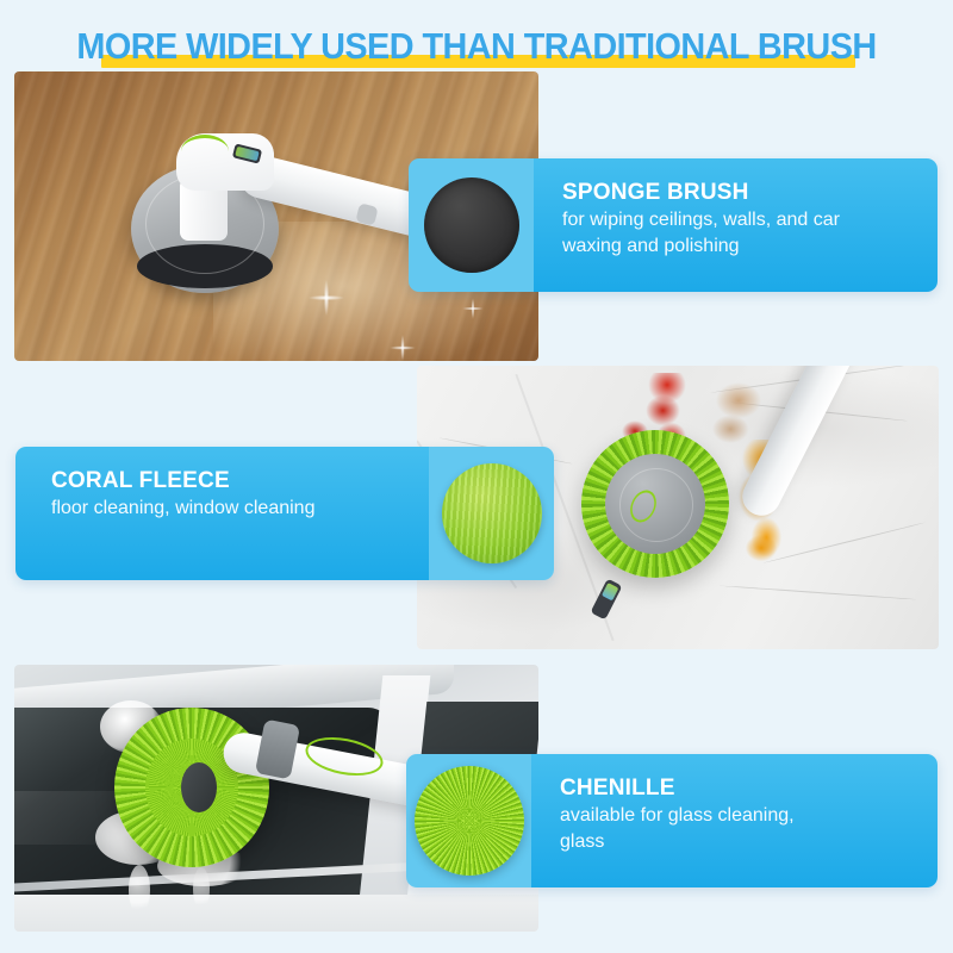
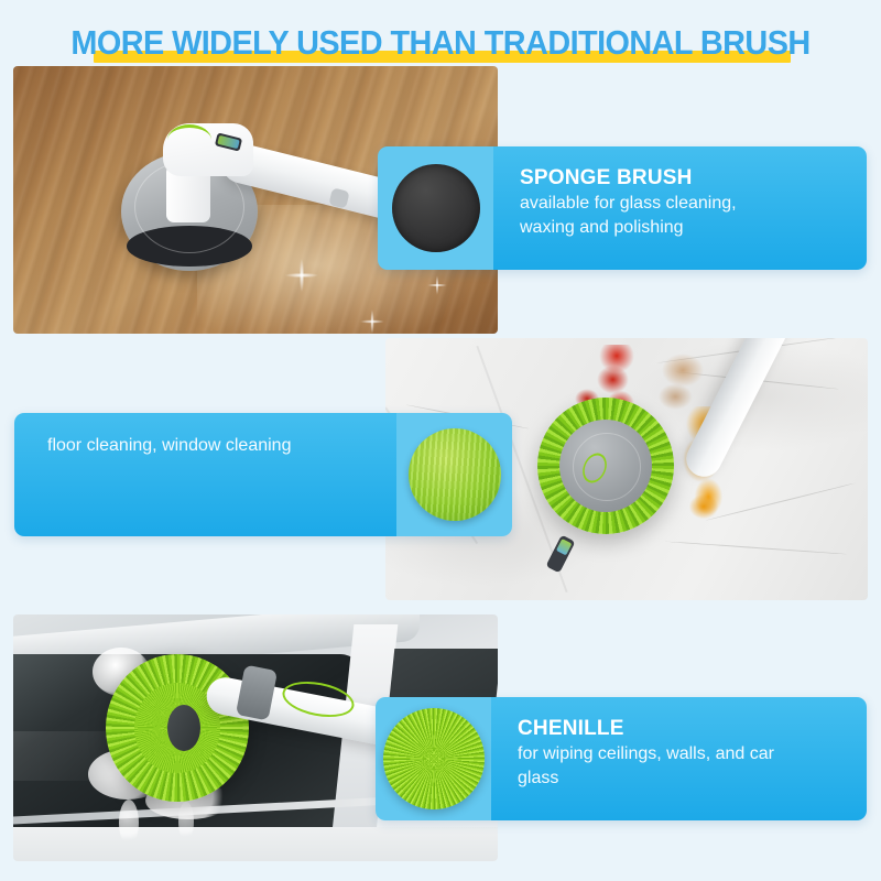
  MORE WIDELY USED THAN TRADITIONAL BRUSH
  SPONGE BRUSH
- for wiping ceilings, walls, and car
+ available for glass cleaning,
  waxing and polishing
- CORAL FLEECE
  floor cleaning, window cleaning
  CHENILLE
- available for glass cleaning,
+ for wiping ceilings, walls, and car
  glass
